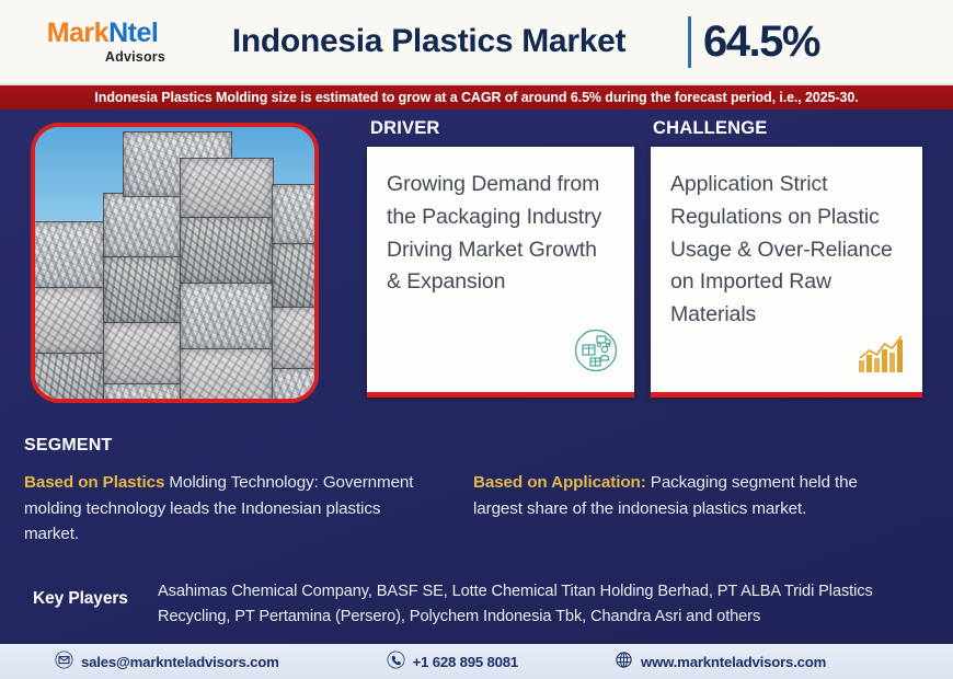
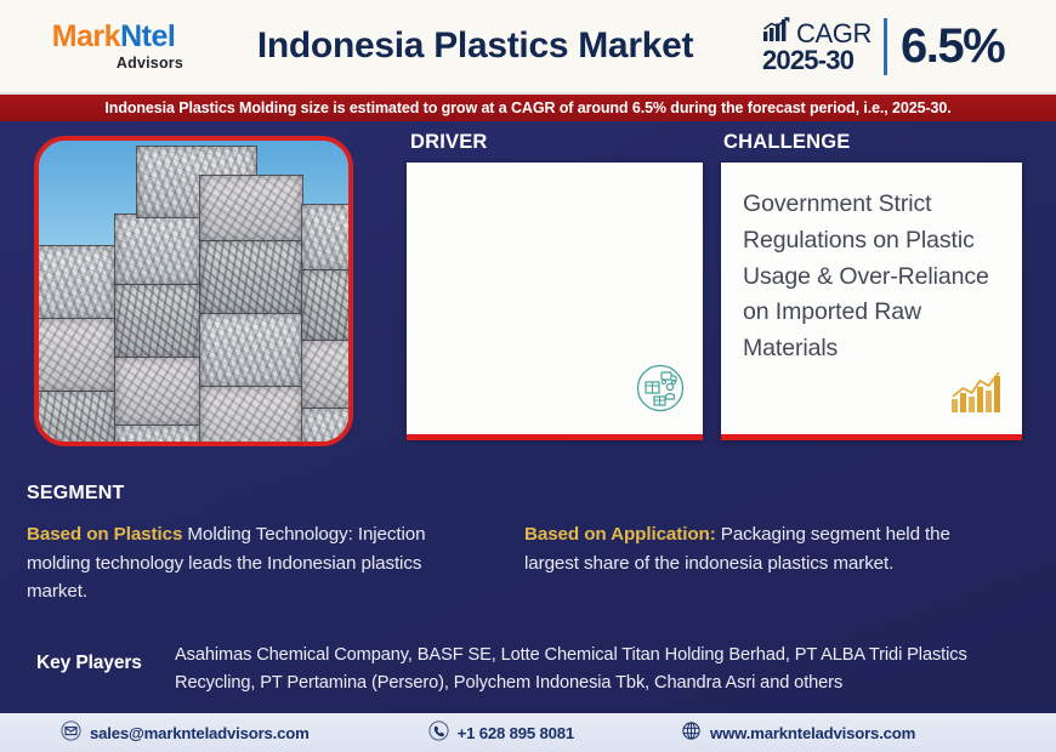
  MarkNtel
  Advisors
  Indonesia Plastics Market
+ CAGR
+ 2025-30
- 64.5%
+ 6.5%
  Indonesia Plastics Molding size is estimated to grow at a CAGR of around 6.5% during the forecast period, i.e., 2025-30.
  DRIVER
- Growing Demand from the Packaging Industry Driving Market Growth & Expansion
  CHALLENGE
- Application Strict Regulations on Plastic Usage & Over-Reliance on Imported Raw Materials
+ Government Strict Regulations on Plastic Usage & Over-Reliance on Imported Raw Materials
  SEGMENT
- Based on Plastics Molding Technology: Government molding technology leads the Indonesian plastics market.
+ Based on Plastics Molding Technology: Injection molding technology leads the Indonesian plastics market.
  Based on Application: Packaging segment held the largest share of the indonesia plastics market.
  Key Players
  Asahimas Chemical Company, BASF SE, Lotte Chemical Titan Holding Berhad, PT ALBA Tridi Plastics Recycling, PT Pertamina (Persero), Polychem Indonesia Tbk, Chandra Asri and others
  sales@marknteladvisors.com
  +1 628 895 8081
  www.marknteladvisors.com
